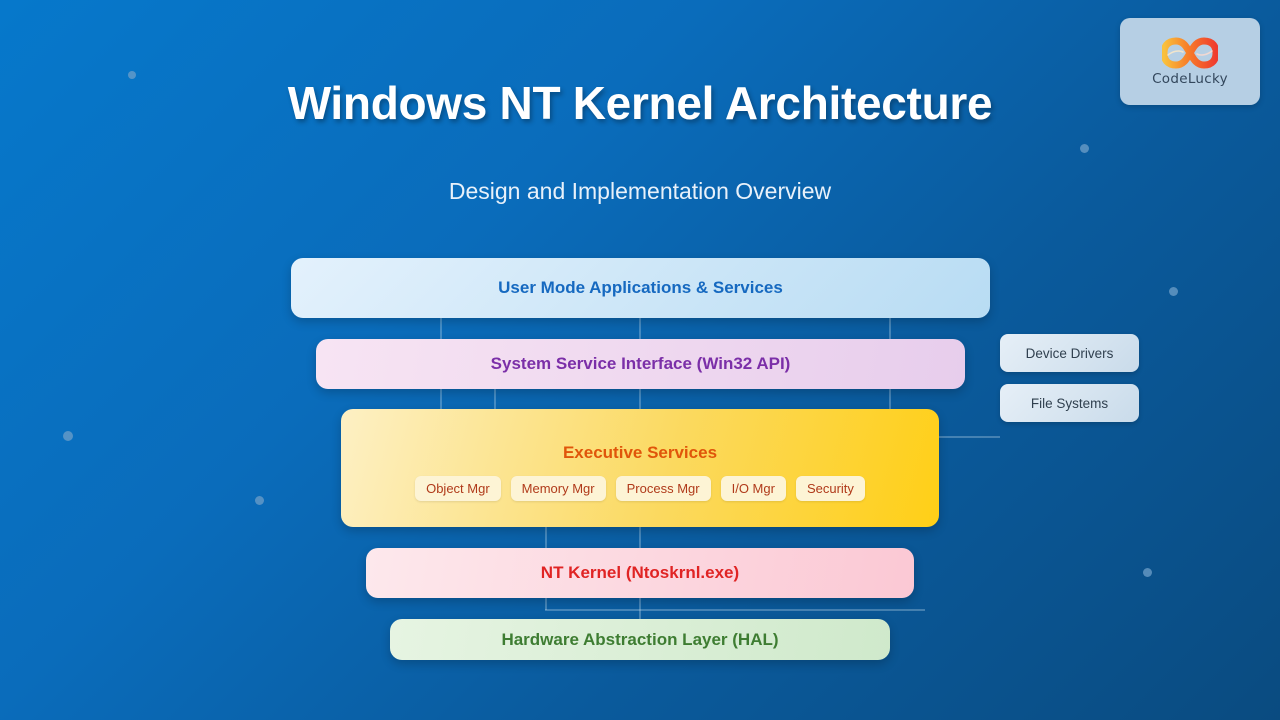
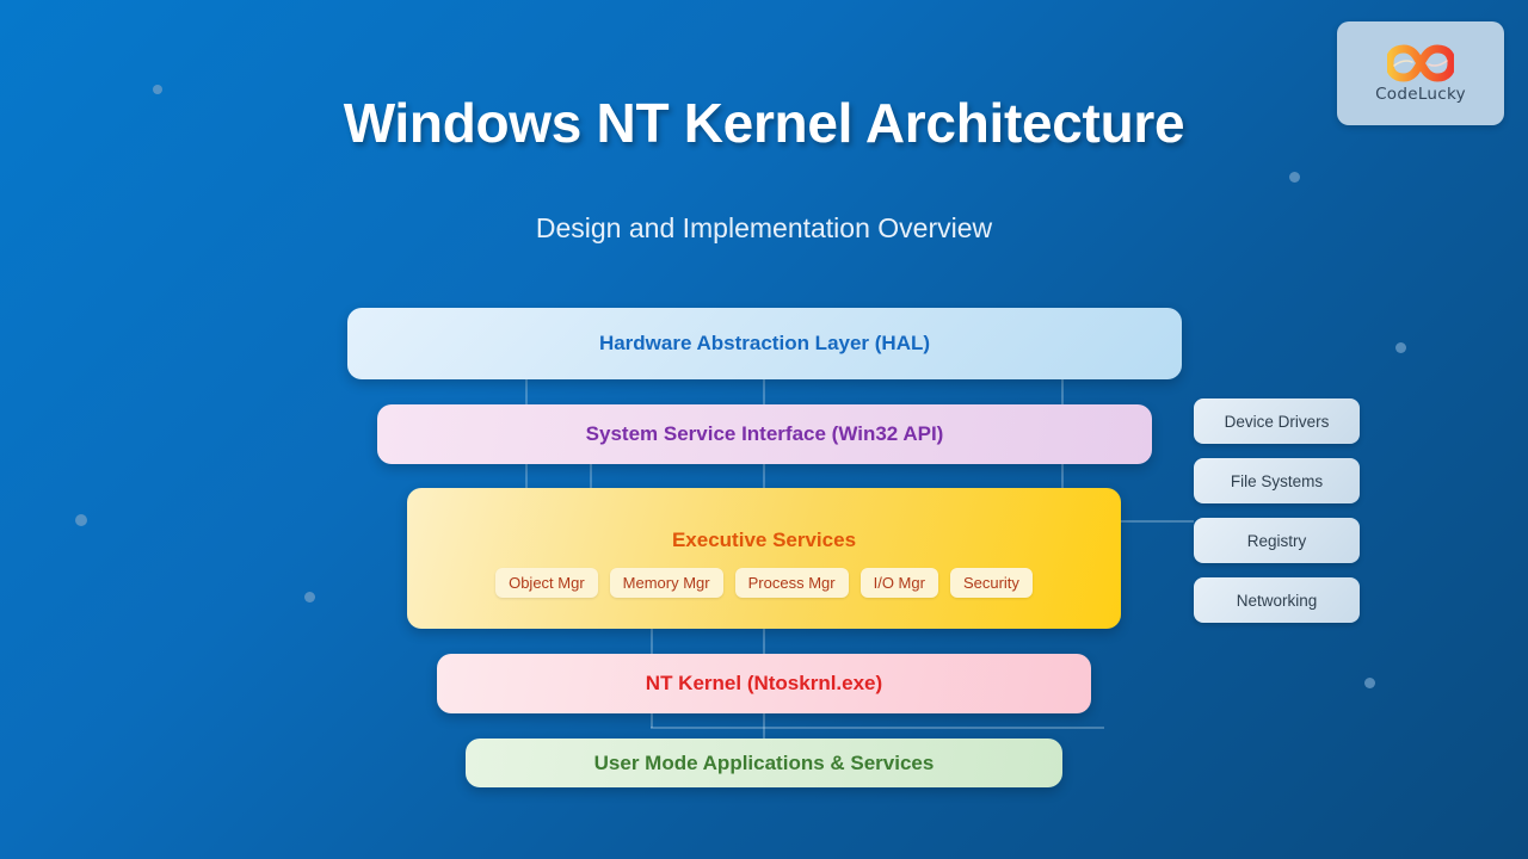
  CodeLucky
  Windows NT Kernel Architecture
  Design and Implementation Overview
- User Mode Applications & Services
+ Hardware Abstraction Layer (HAL)
  System Service Interface (Win32 API)
  Executive Services
  Object Mgr
  Memory Mgr
  Process Mgr
  I/O Mgr
  Security
  NT Kernel (Ntoskrnl.exe)
- Hardware Abstraction Layer (HAL)
+ User Mode Applications & Services
  Device Drivers
  File Systems
+ Registry
+ Networking
